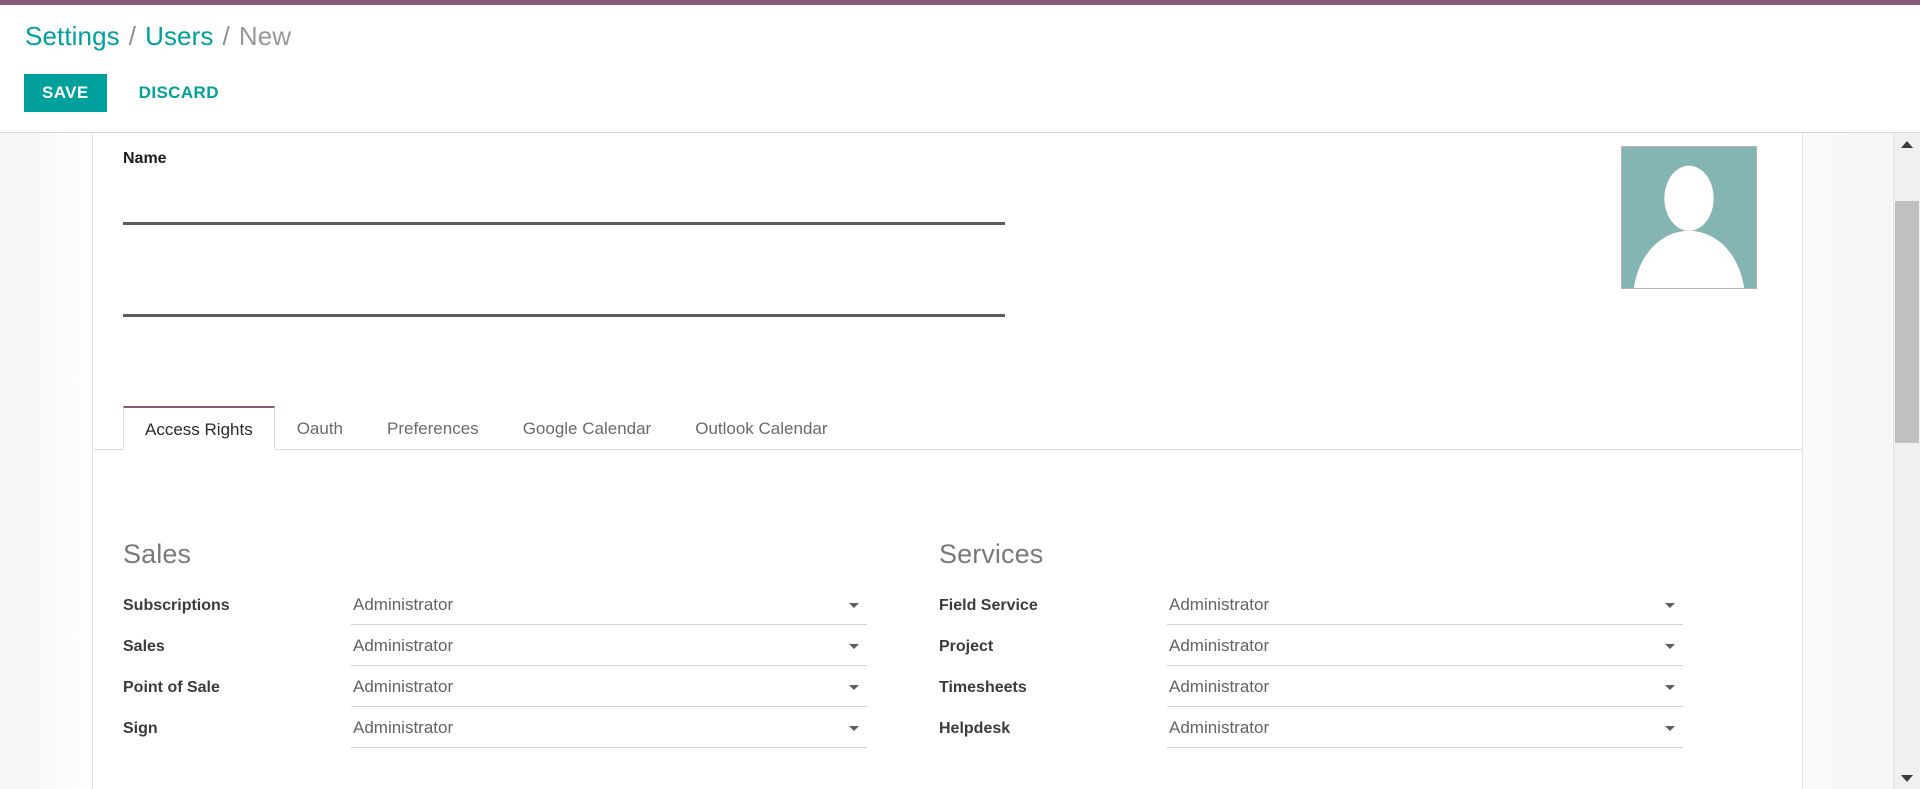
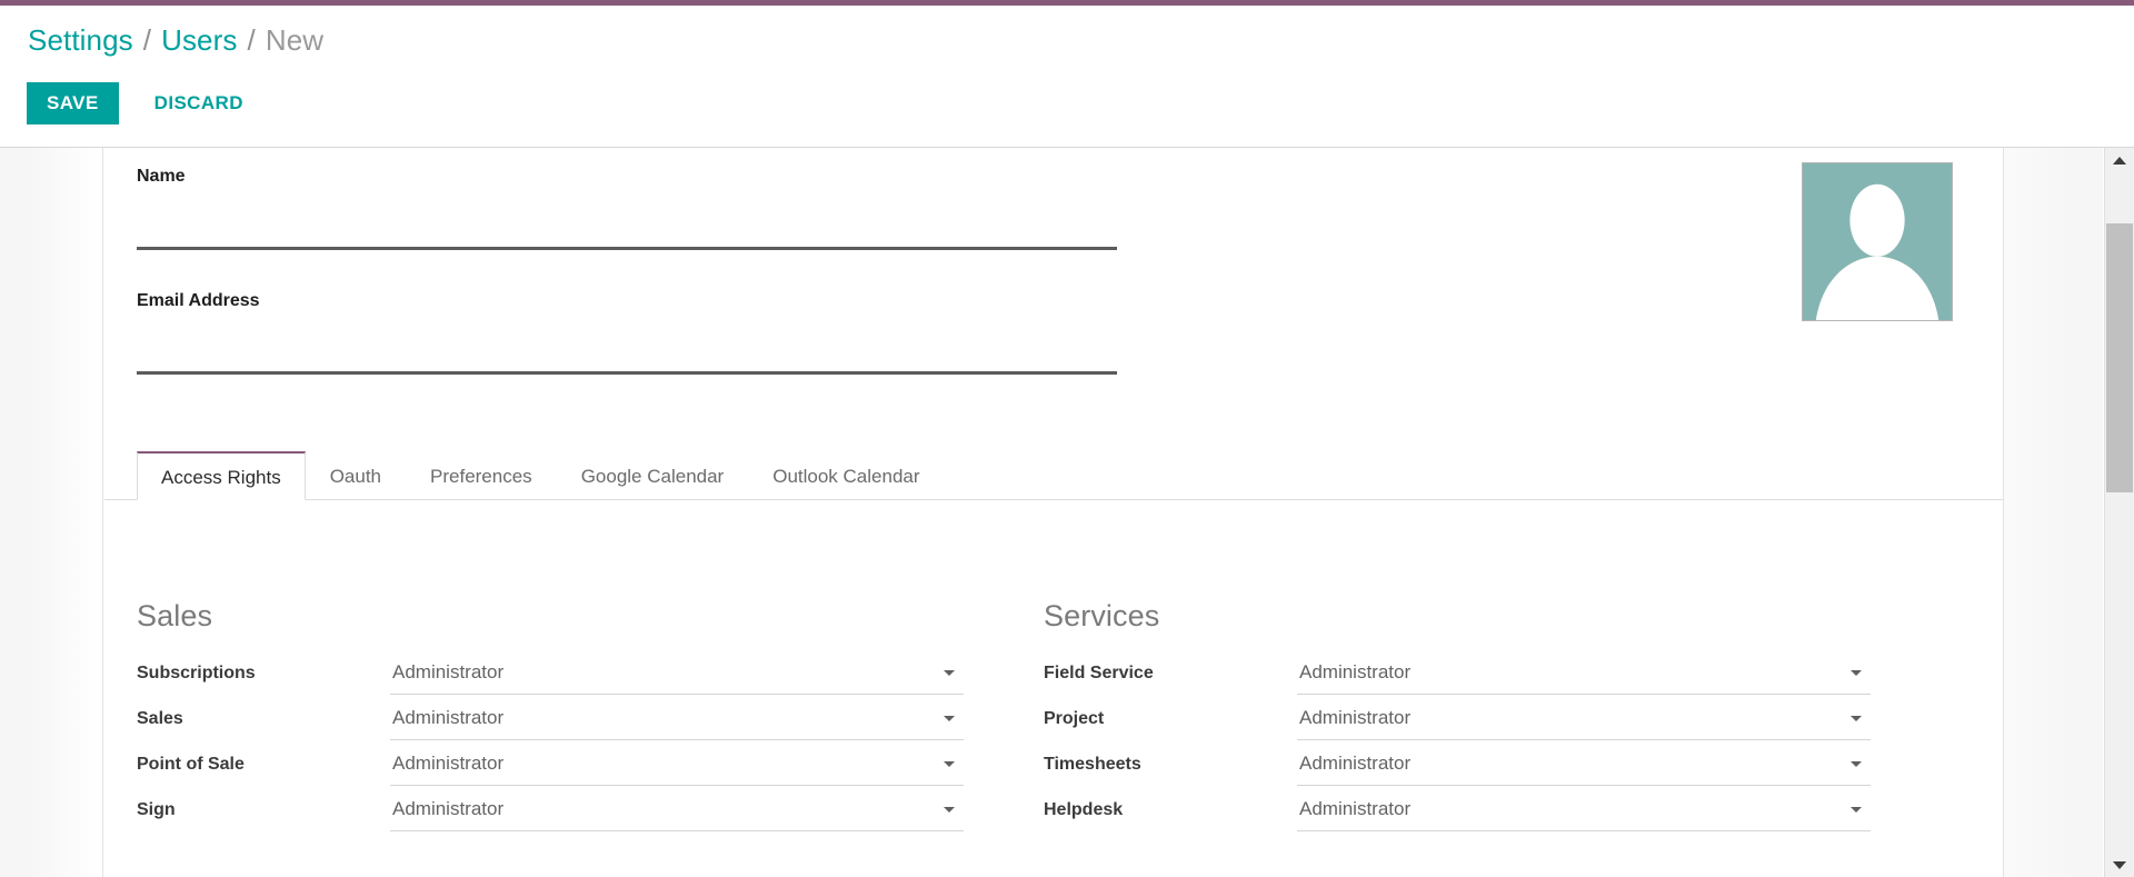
  Settings
  /
  Users
  /
  New
  SAVE
  DISCARD
  Name
+ Email Address
  Access Rights
  Oauth
  Preferences
  Google Calendar
  Outlook Calendar
  Sales
  Subscriptions
  Administrator
  Sales
  Administrator
  Point of Sale
  Administrator
  Sign
  Administrator
  Services
  Field Service
  Administrator
  Project
  Administrator
  Timesheets
  Administrator
  Helpdesk
  Administrator
